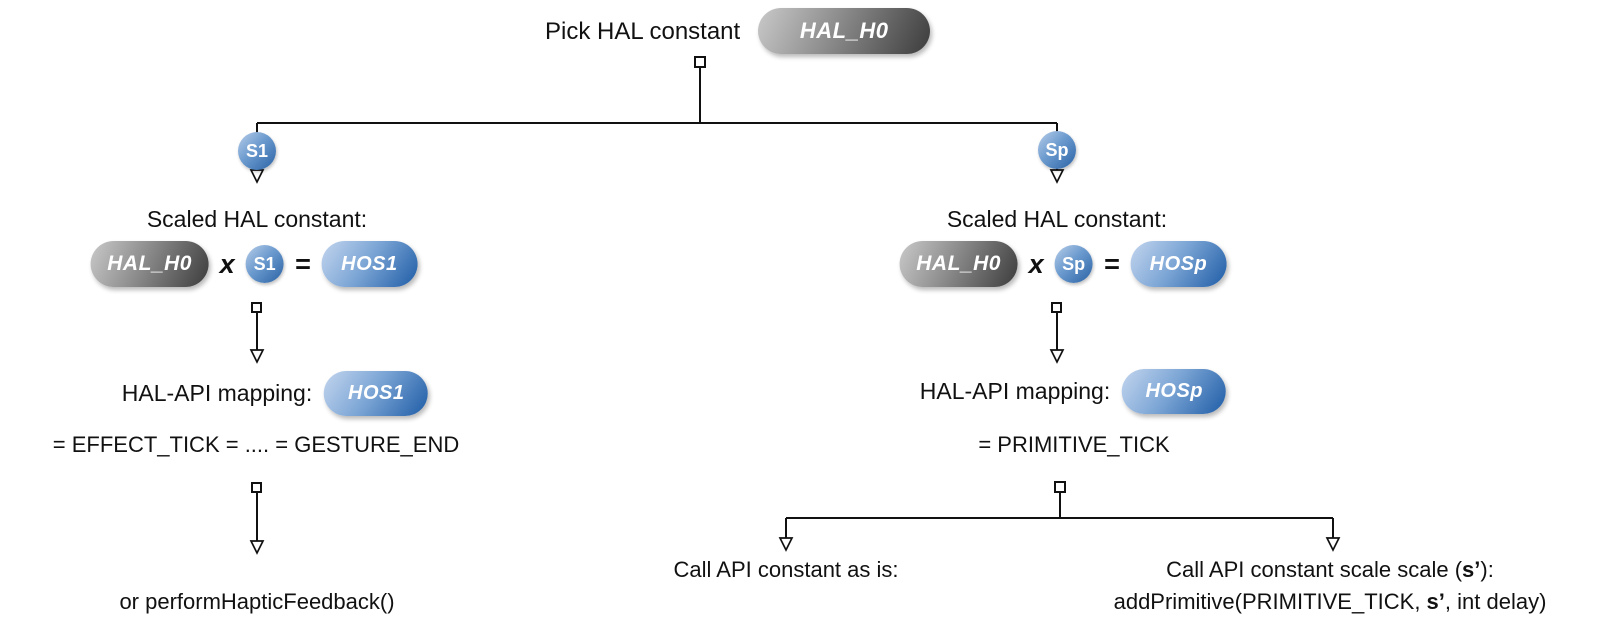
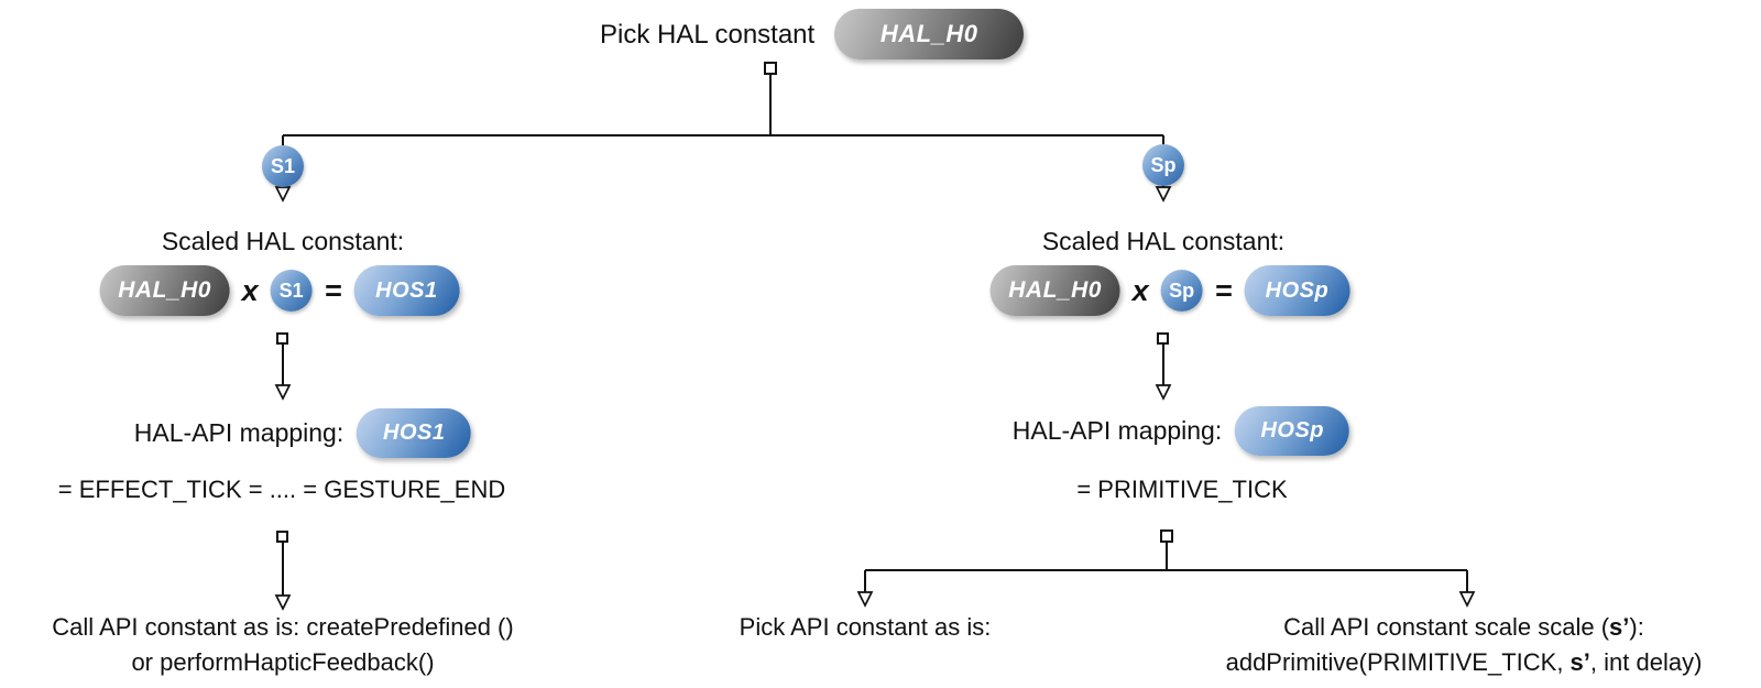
  Pick HAL constant
  HAL_H0
  S1
  Sp
  Scaled HAL constant:
  HAL_H0
  x
  S1
  =
  HOS1
  HAL-API mapping:
  HOS1
  = EFFECT_TICK = .... = GESTURE_END
+ Call API constant as is: createPredefined ()
  or performHapticFeedback()
  Scaled HAL constant:
  HAL_H0
  x
  Sp
  =
  HOSp
  HAL-API mapping:
  HOSp
  = PRIMITIVE_TICK
- Call API constant as is:
+ Pick API constant as is:
  Call API constant scale scale (s’):
  addPrimitive(PRIMITIVE_TICK, s’, int delay)
